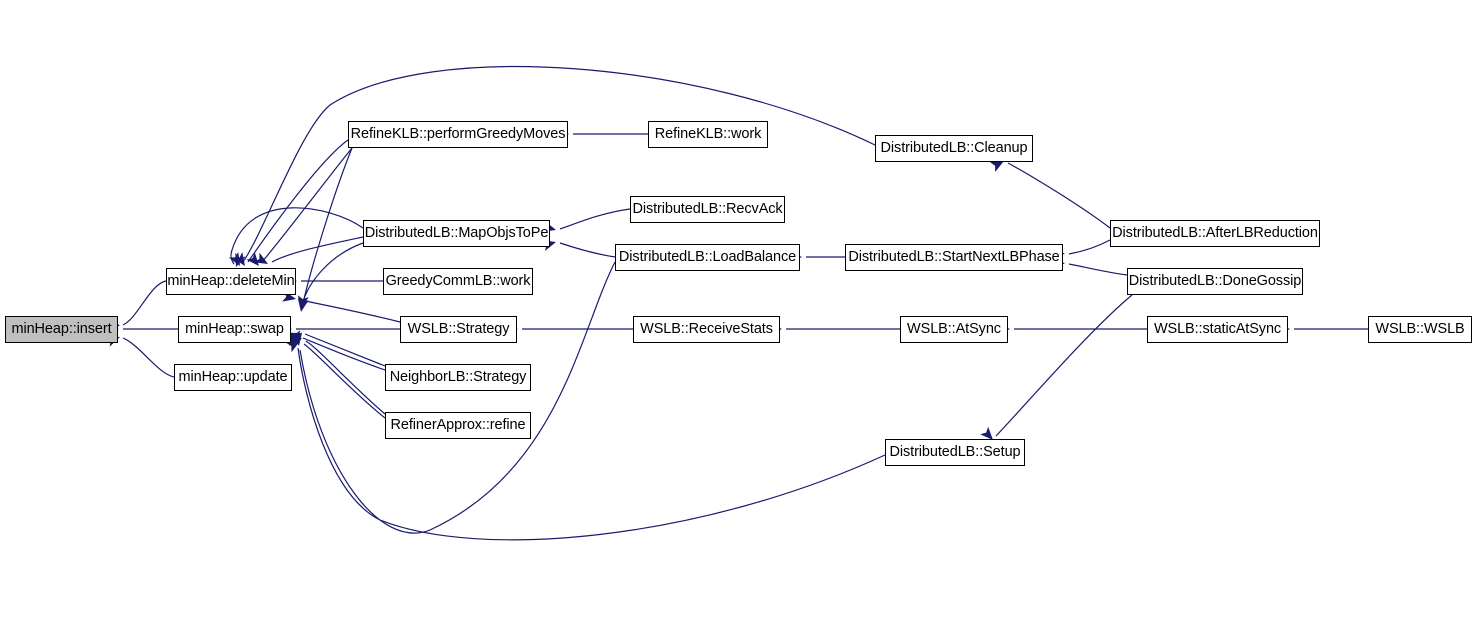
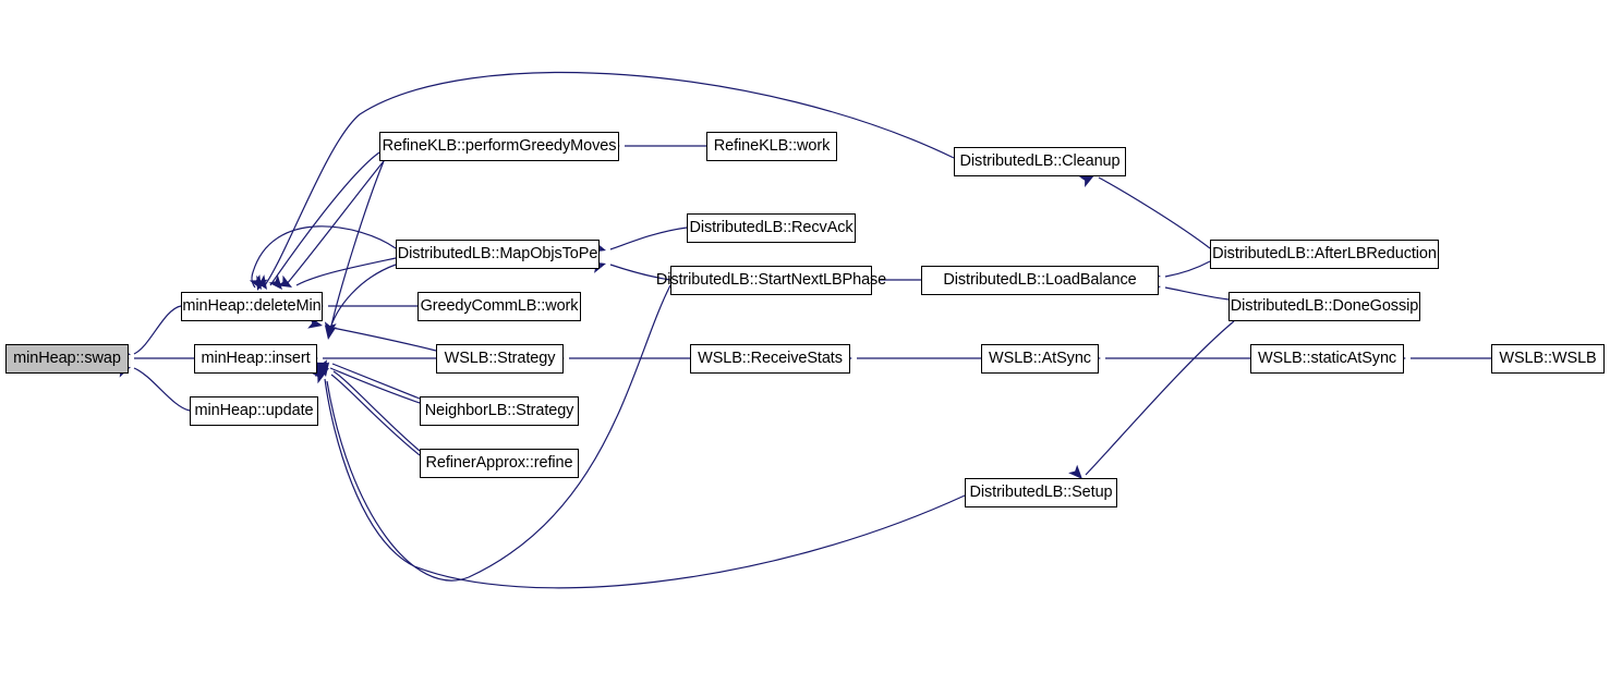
- minHeap::insert
+ minHeap::swap
  minHeap::deleteMin
- minHeap::swap
+ minHeap::insert
  minHeap::update
  RefineKLB::performGreedyMoves
  DistributedLB::MapObjsToPe
  GreedyCommLB::work
  WSLB::Strategy
  NeighborLB::Strategy
  RefinerApprox::refine
  RefineKLB::work
  DistributedLB::RecvAck
- DistributedLB::LoadBalance
+ DistributedLB::StartNextLBPhase
  WSLB::ReceiveStats
  DistributedLB::Cleanup
- DistributedLB::StartNextLBPhase
+ DistributedLB::LoadBalance
  WSLB::AtSync
  DistributedLB::Setup
  DistributedLB::AfterLBReduction
  DistributedLB::DoneGossip
  WSLB::staticAtSync
  WSLB::WSLB
